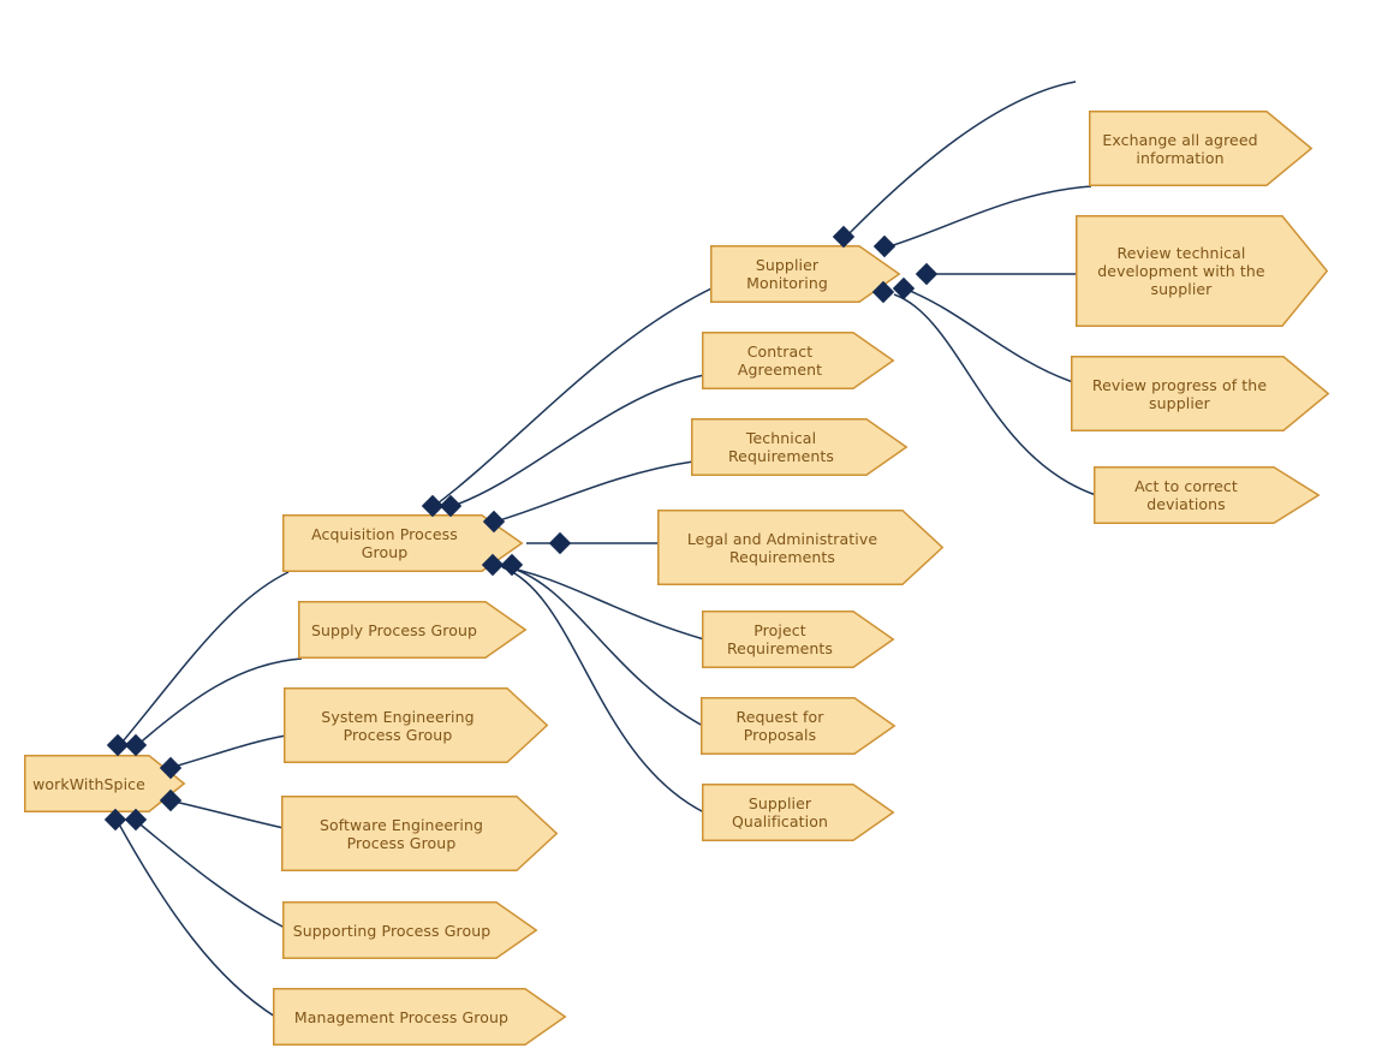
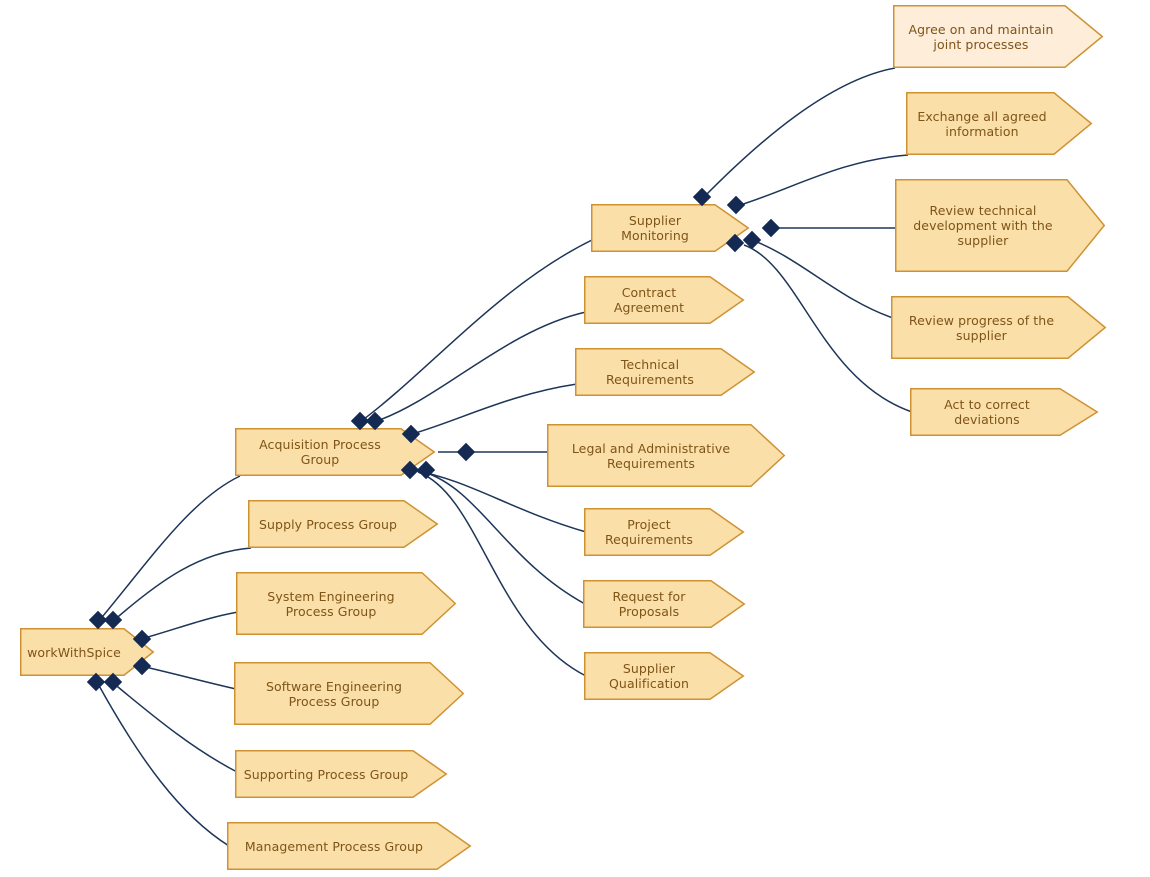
  workWithSpice
  Acquisition Process Group
  Supply Process Group
  System Engineering
  Process Group
  Software Engineering
  Process Group
  Supporting Process Group
  Management Process Group
  Supplier Monitoring
  Contract Agreement
  Technical Requirements
  Legal and Administrative
  Requirements
  Project Requirements
  Request for Proposals
  Supplier Qualification
+ Agree on and maintain
+ joint processes
  Exchange all agreed
  information
  Review technical
  development with the
  supplier
  Review progress of the
  supplier
  Act to correct deviations
